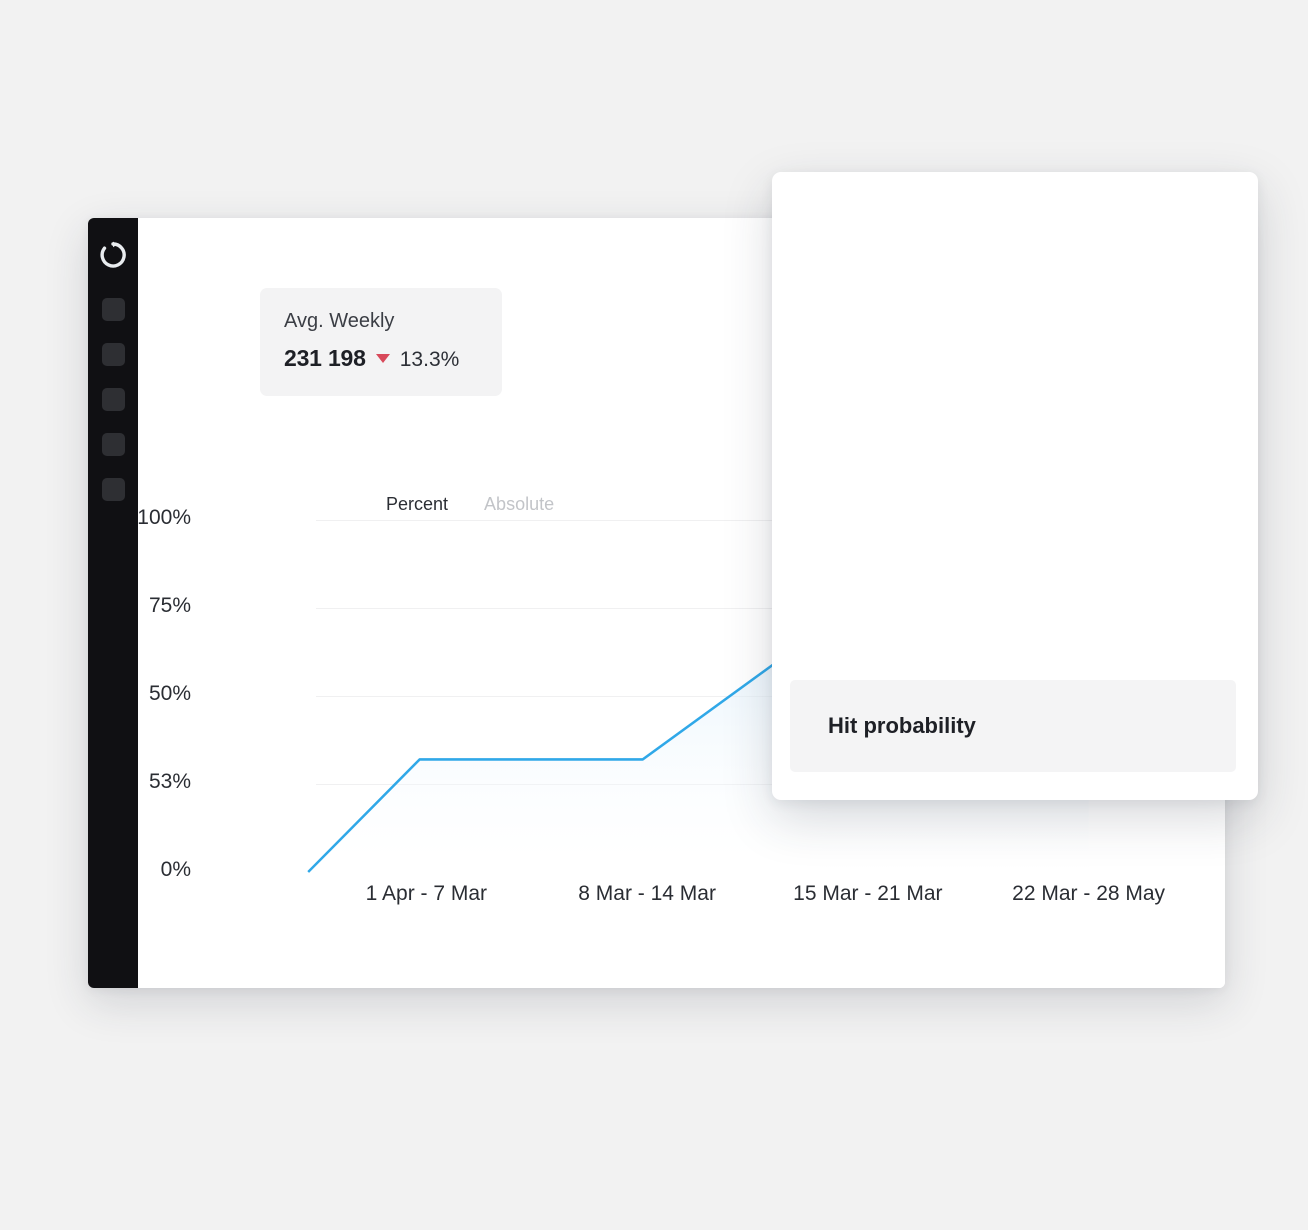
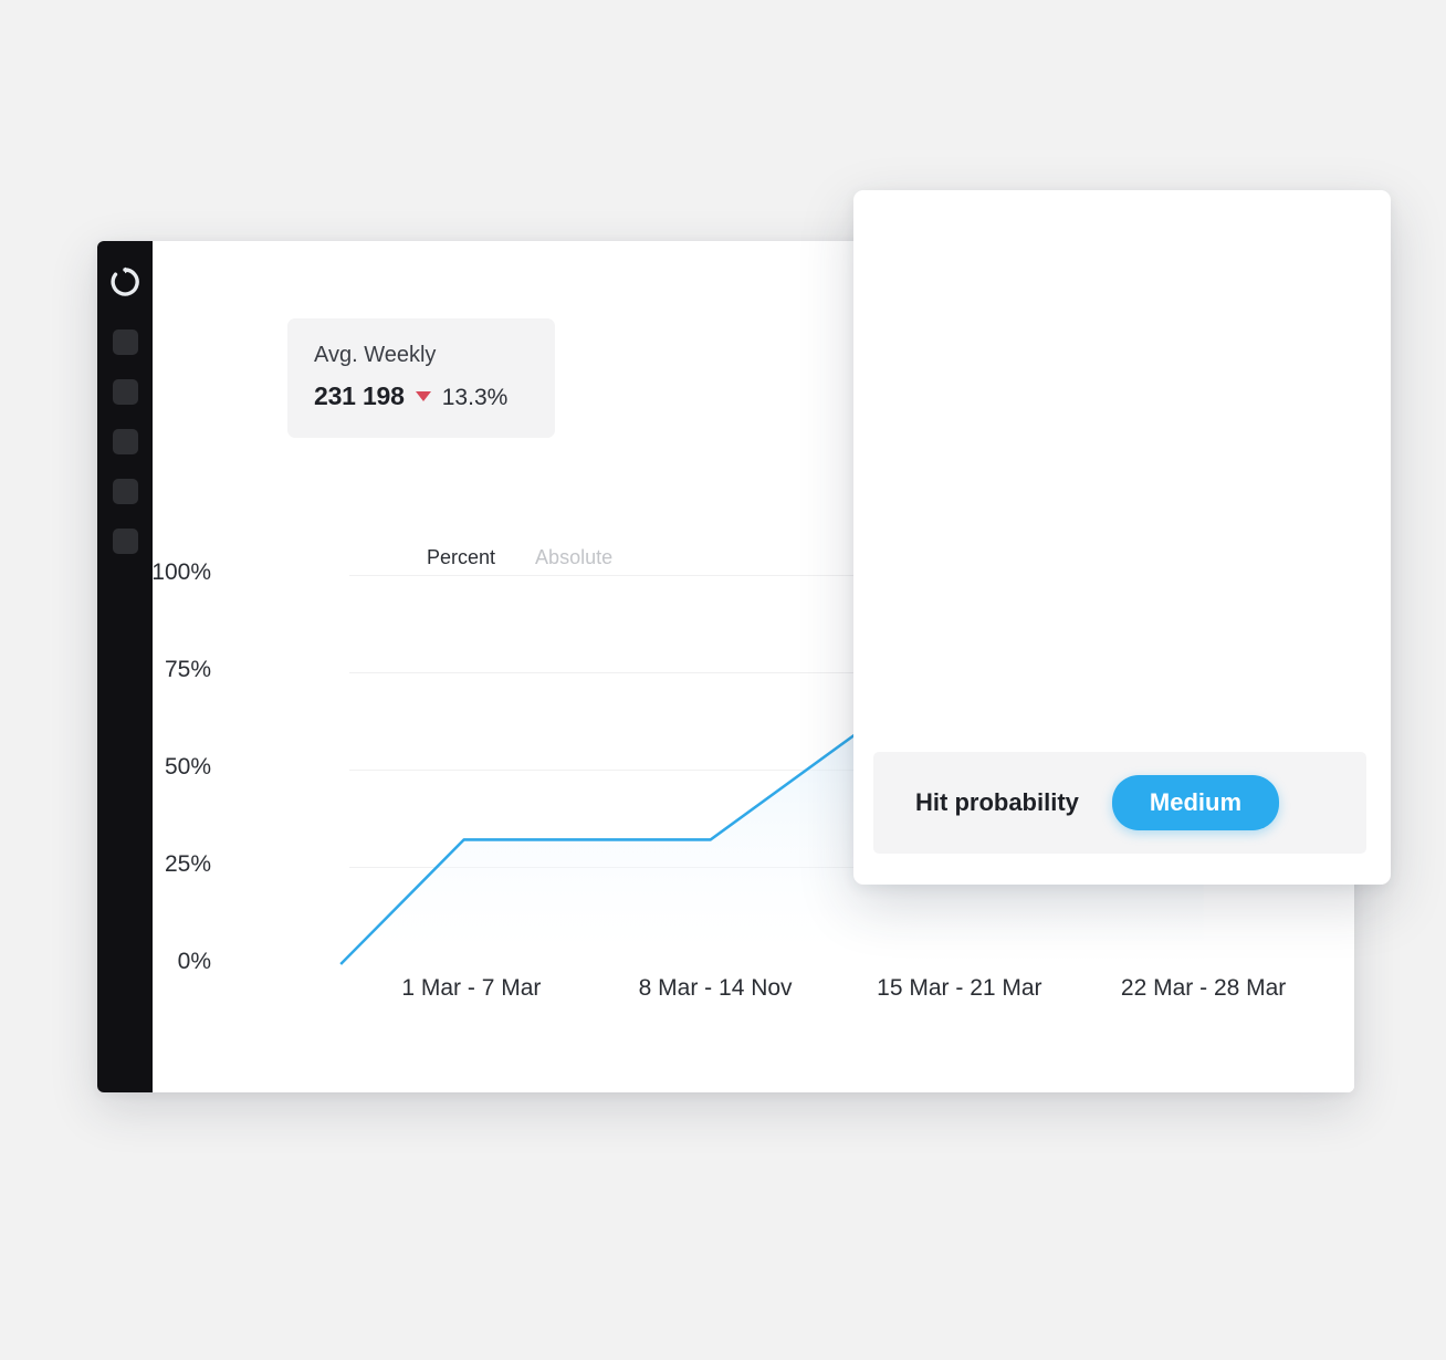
  Avg. Weekly
  231 198
  13.3%
  Percent
  Absolute
  0%
- 53%
+ 25%
  50%
  75%
  100%
- 1 Apr - 7 Mar
+ 1 Mar - 7 Mar
- 8 Mar - 14 Mar
+ 8 Mar - 14 Nov
  15 Mar - 21 Mar
- 22 Mar - 28 May
+ 22 Mar - 28 Mar
  Hit probability
+ Medium
